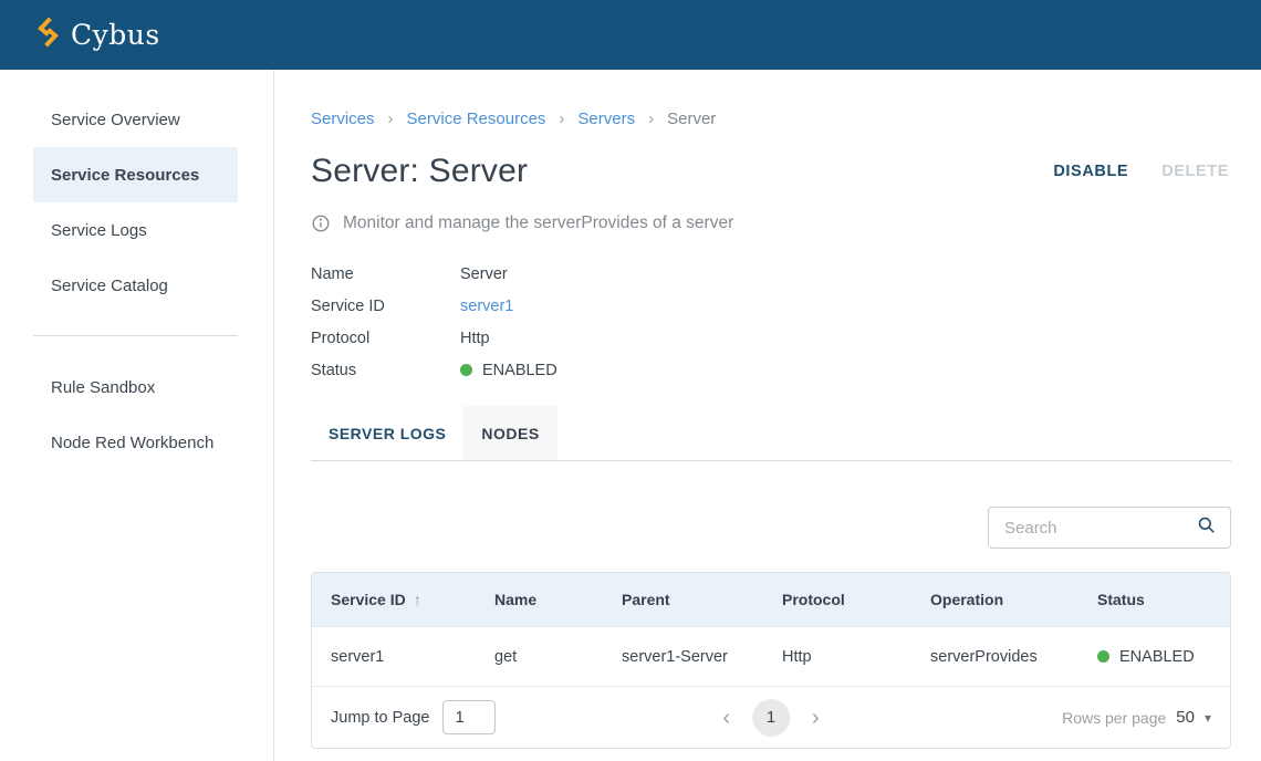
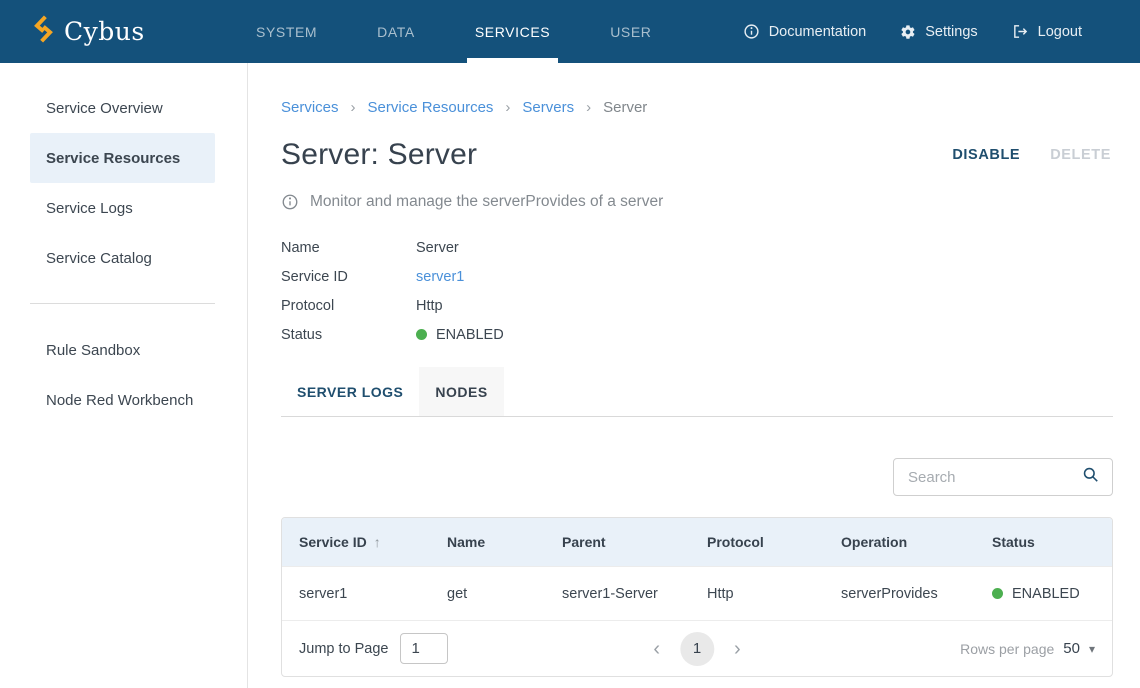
  Cybus
+ SYSTEM
+ DATA
+ SERVICES
+ USER
+ Documentation
+ Settings
+ Logout
  Service Overview
  Service Resources
  Service Logs
  Service Catalog
  Rule Sandbox
  Node Red Workbench
  Services
  ›
  Service Resources
  ›
  Servers
  ›
  Server
  Server: Server
  DISABLE
  DELETE
  Monitor and manage the serverProvides of a server
  Name
  Server
  Service ID
  server1
  Protocol
  Http
  Status
  ENABLED
  SERVER LOGS
  NODES
  Search
  Service ID
  ↑
  Name
  Parent
  Protocol
  Operation
  Status
  server1
  get
  server1-Server
  Http
  serverProvides
  ENABLED
  Jump to Page
  1
  ‹
  1
  ›
  Rows per page
  50
  ▾
